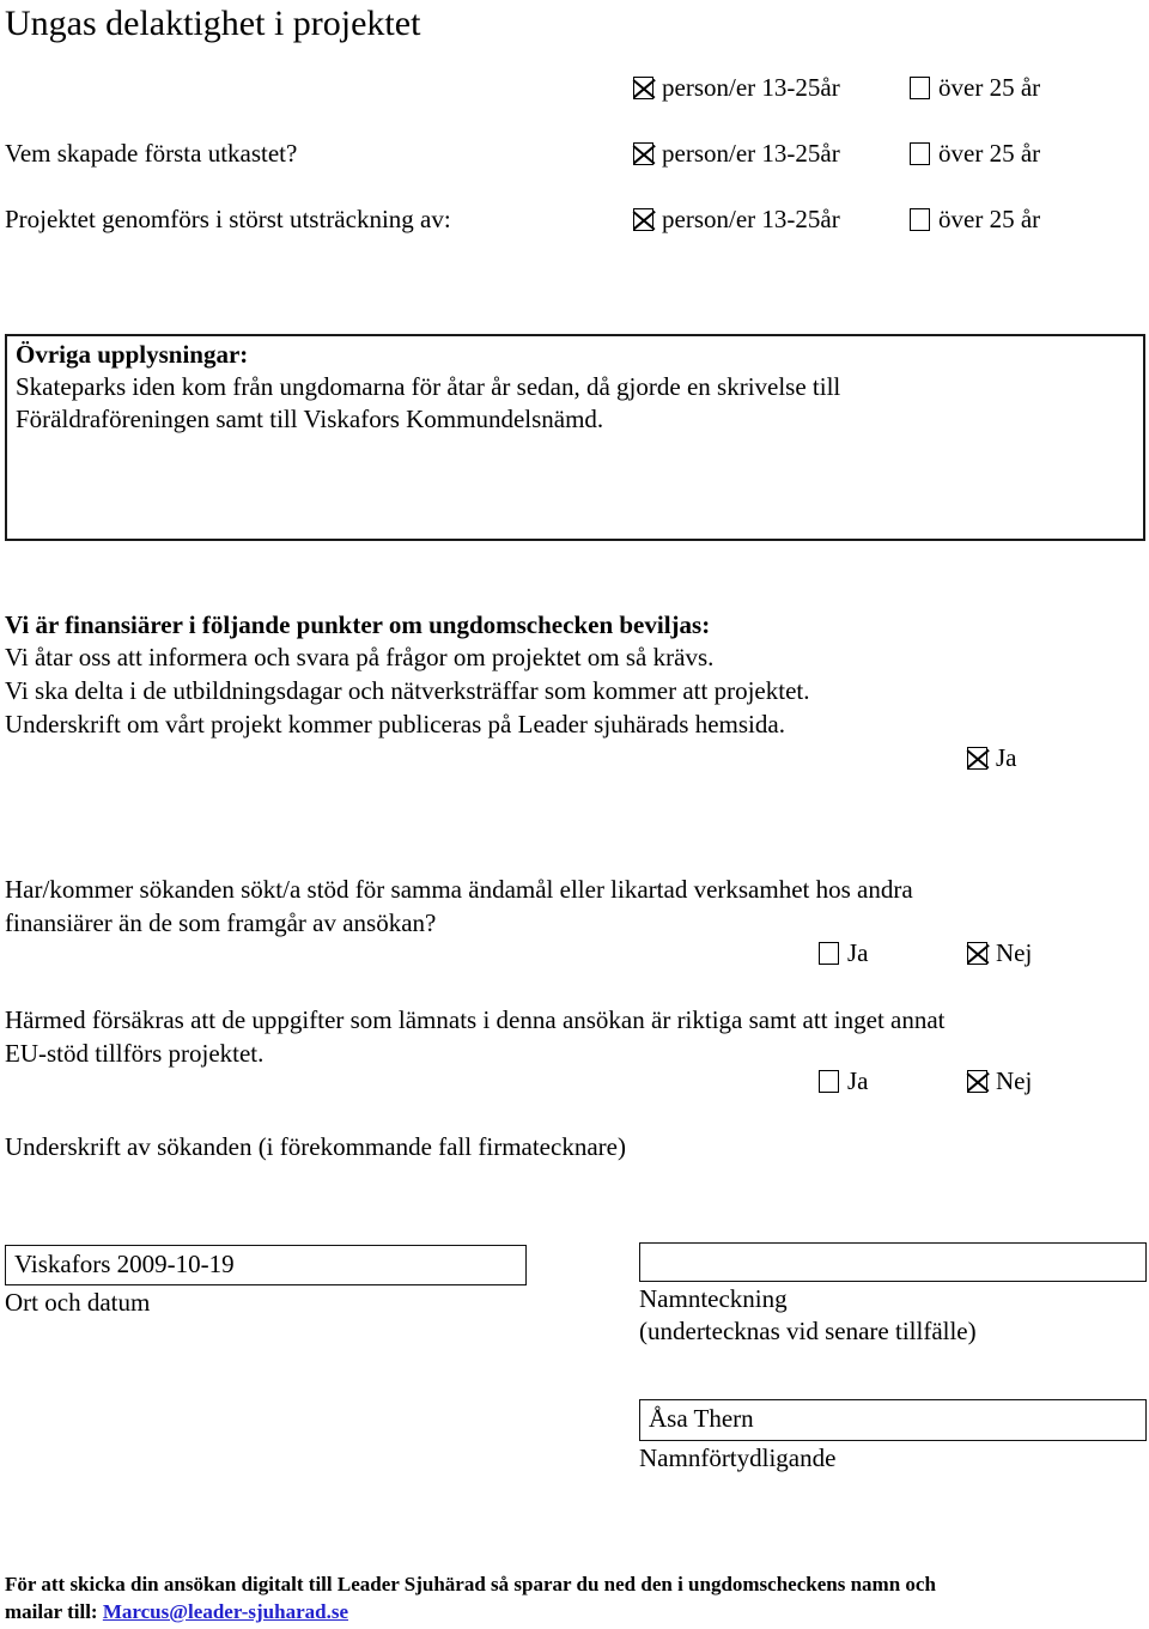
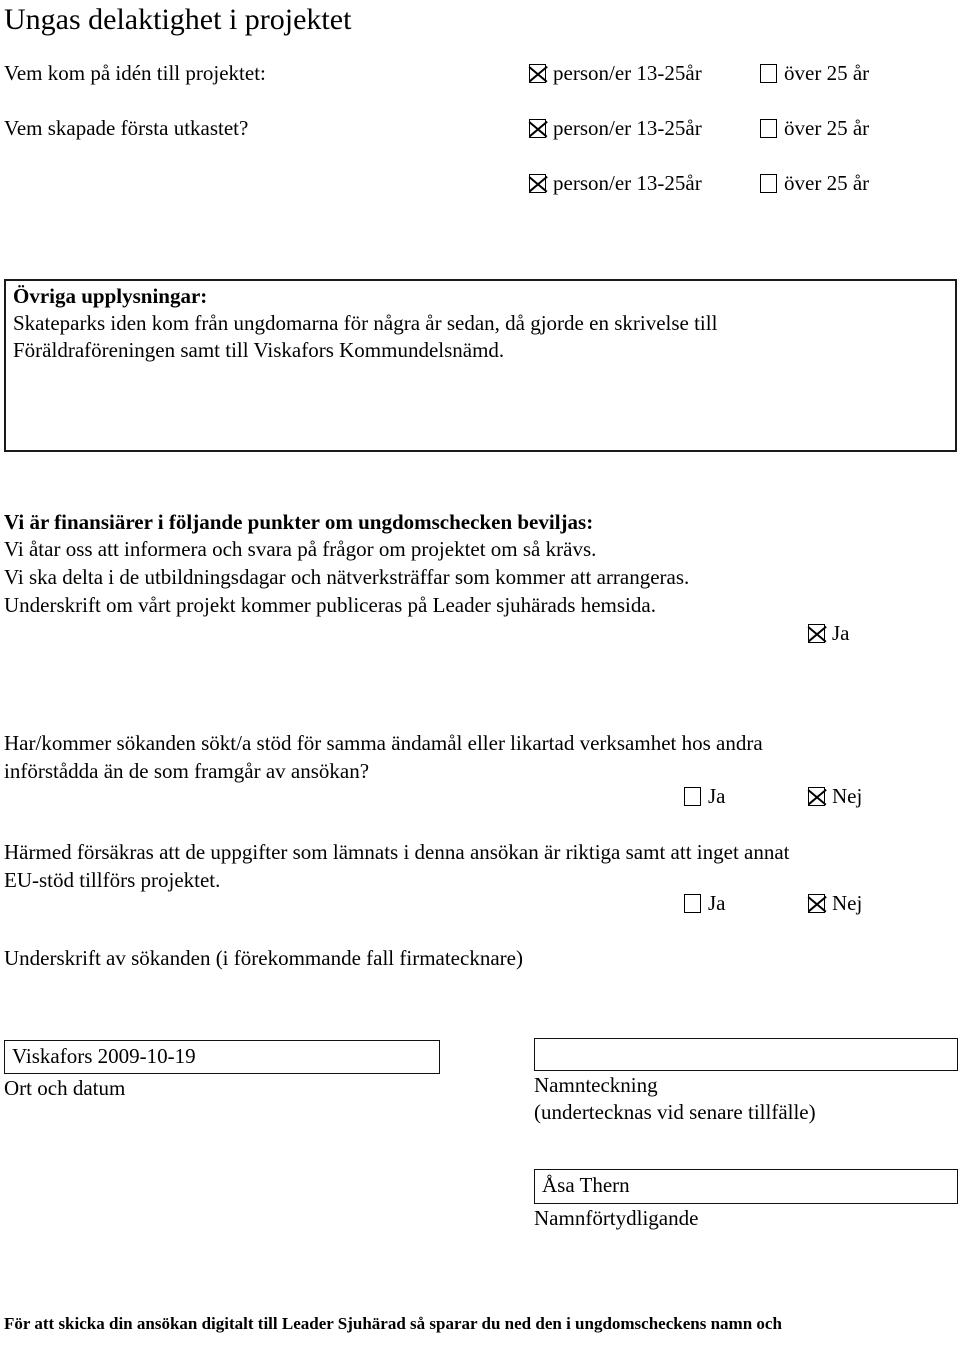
  Ungas delaktighet i projektet
+ Vem kom på idén till projektet:
  person/er 13-25år
  över 25 år
  Vem skapade första utkastet?
  person/er 13-25år
  över 25 år
- Projektet genomförs i störst utsträckning av:
  person/er 13-25år
  över 25 år
  Övriga upplysningar:
- Skateparks iden kom från ungdomarna för åtar år sedan, då gjorde en skrivelse till
+ Skateparks iden kom från ungdomarna för några år sedan, då gjorde en skrivelse till
  Föräldraföreningen samt till Viskafors Kommundelsnämd.
  Vi är finansiärer i följande punkter om ungdomschecken beviljas:
  Vi åtar oss att informera och svara på frågor om projektet om så krävs.
- Vi ska delta i de utbildningsdagar och nätverksträffar som kommer att projektet.
+ Vi ska delta i de utbildningsdagar och nätverksträffar som kommer att arrangeras.
  Underskrift om vårt projekt kommer publiceras på Leader sjuhärads hemsida.
  Ja
  Har/kommer sökanden sökt/a stöd för samma ändamål eller likartad verksamhet hos andra
- finansiärer än de som framgår av ansökan?
+ införstådda än de som framgår av ansökan?
  Ja
  Nej
  Härmed försäkras att de uppgifter som lämnats i denna ansökan är riktiga samt att inget annat
  EU-stöd tillförs projektet.
  Ja
  Nej
  Underskrift av sökanden (i förekommande fall firmatecknare)
  Viskafors 2009-10-19
  Ort och datum
  Namnteckning
  (undertecknas vid senare tillfälle)
  Åsa Thern
  Namnförtydligande
  För att skicka din ansökan digitalt till Leader Sjuhärad så sparar du ned den i ungdomscheckens namn och
- mailar till: Marcus@leader-sjuharad.se
